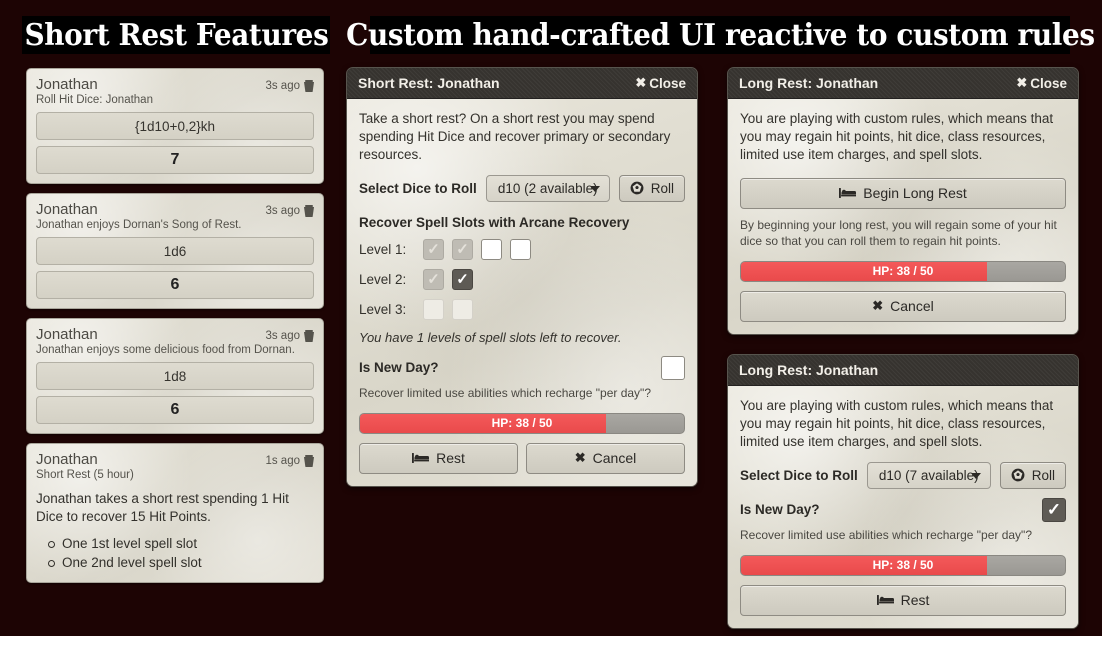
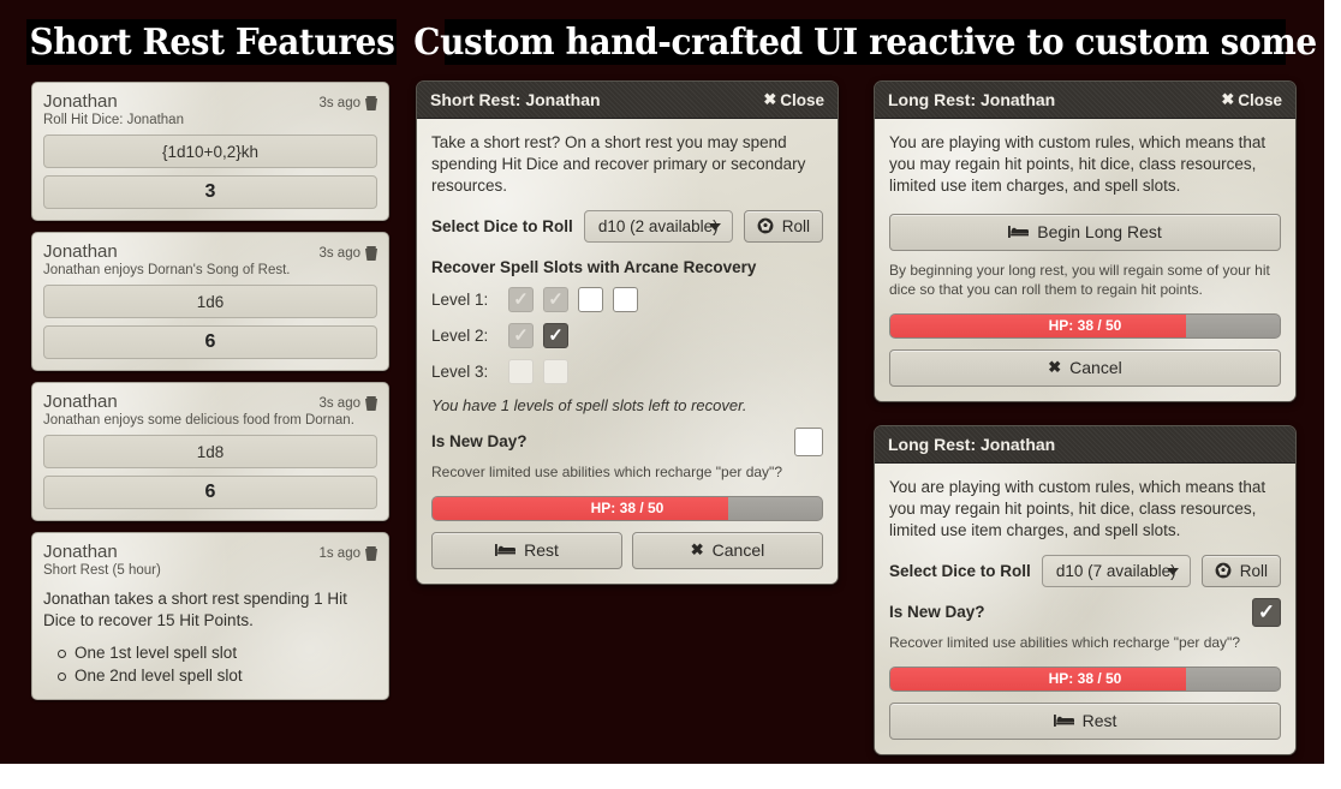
  Short Rest Features
- Custom hand-crafted UI reactive to custom rules
+ Custom hand-crafted UI reactive to custom some
  Jonathan
  3s ago
  Roll Hit Dice: Jonathan
  {1d10+0,2}kh
- 7
+ 3
  Jonathan
  3s ago
  Jonathan enjoys Dornan's Song of Rest.
  1d6
  6
  Jonathan
  3s ago
  Jonathan enjoys some delicious food from Dornan.
  1d8
  6
  Jonathan
  1s ago
  Short Rest (5 hour)
  Jonathan takes a short rest spending 1 Hit Dice to recover 15 Hit Points.
  One 1st level spell slot
  One 2nd level spell slot
  Short Rest: Jonathan
  ✖
  Close
  Take a short rest? On a short rest you may spend spending Hit Dice and recover primary or secondary resources.
  Select Dice to Roll
  d10 (2 available)
  Roll
  Recover Spell Slots with Arcane Recovery
  Level 1:
  ✓
  ✓
  Level 2:
  ✓
  ✓
  Level 3:
  You have 1 levels of spell slots left to recover.
  Is New Day?
  Recover limited use abilities which recharge "per day"?
  HP: 38 / 50
  Rest
  ✖
  Cancel
  Long Rest: Jonathan
  ✖
  Close
  You are playing with custom rules, which means that you may regain hit points, hit dice, class resources, limited use item charges, and spell slots.
  Begin Long Rest
  By beginning your long rest, you will regain some of your hit dice so that you can roll them to regain hit points.
  HP: 38 / 50
  ✖
  Cancel
  Long Rest: Jonathan
  You are playing with custom rules, which means that you may regain hit points, hit dice, class resources, limited use item charges, and spell slots.
  Select Dice to Roll
  d10 (7 available)
  Roll
  Is New Day?
  ✓
  Recover limited use abilities which recharge "per day"?
  HP: 38 / 50
  Rest
